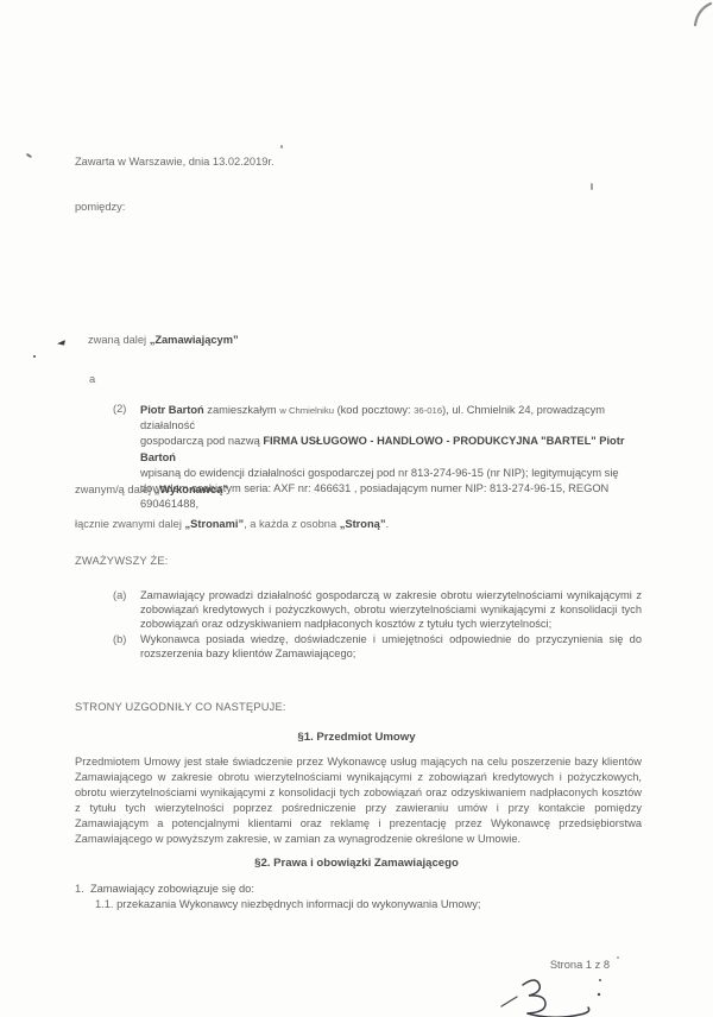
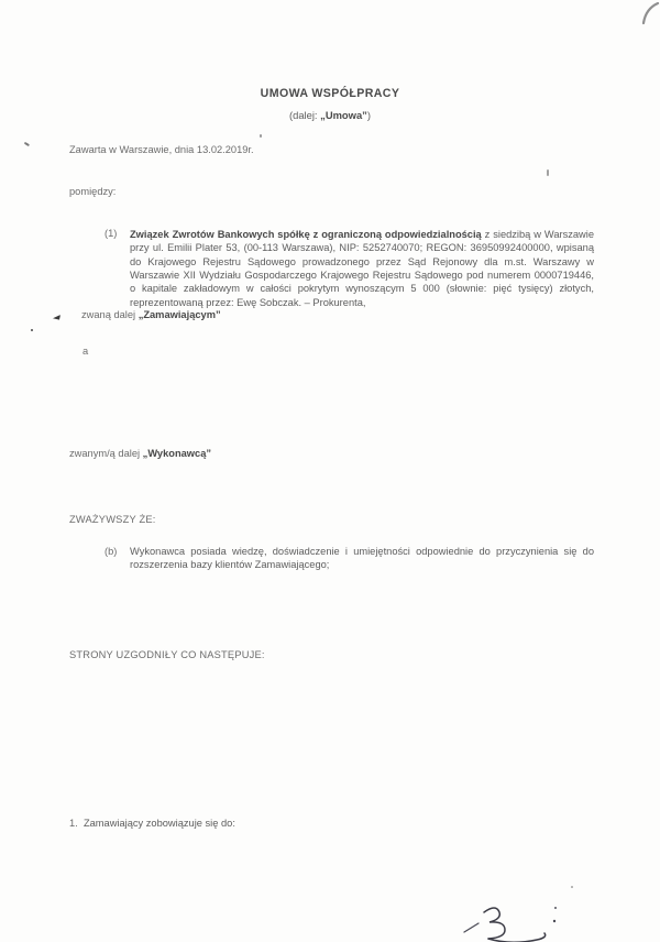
+ UMOWA WSPÓŁPRACY
+ (dalej: „Umowa”)
  Zawarta w Warszawie, dnia 13.02.2019r.
  pomiędzy:
+ (1)
+ Związek Zwrotów Bankowych spółkę z ograniczoną odpowiedzialnością z siedzibą w Warszawie przy ul. Emilii Plater 53, (00-113 Warszawa), NIP: 5252740070; REGON: 36950992400000, wpisaną do Krajowego Rejestru Sądowego prowadzonego przez Sąd Rejonowy dla m.st. Warszawy w Warszawie XII Wydziału Gospodarczego Krajowego Rejestru Sądowego pod numerem 0000719446, o kapitale zakładowym w całości pokrytym wynoszącym 5 000 (słownie: pięć tysięcy) złotych, reprezentowaną przez: Ewę Sobczak. – Prokurenta,
  zwaną dalej „Zamawiającym”
  a
- (2)
- Piotr Bartoń zamieszkałym w Chmielniku (kod pocztowy: 36-016), ul. Chmielnik 24, prowadzącym działalność
- gospodarczą pod nazwą FIRMA USŁUGOWO - HANDLOWO - PRODUKCYJNA "BARTEL" Piotr Bartoń
- wpisaną do ewidencji działalności gospodarczej pod nr 813-274-96-15 (nr NIP); legitymującym się
- dowodem osobistym seria: AXF nr: 466631 , posiadającym numer NIP: 813-274-96-15, REGON
- 690461488,
  zwanym/ą dalej „Wykonawcą”
- łącznie zwanymi dalej „Stronami”, a każda z osobna „Stroną”.
  ZWAŻYWSZY ŻE:
- (a)
- Zamawiający prowadzi działalność gospodarczą w zakresie obrotu wierzytelnościami wynikającymi z zobowiązań kredytowych i pożyczkowych, obrotu wierzytelnościami wynikającymi z konsolidacji tych zobowiązań oraz odzyskiwaniem nadpłaconych kosztów z tytułu tych wierzytelności;
  (b)
  Wykonawca posiada wiedzę, doświadczenie i umiejętności odpowiednie do przyczynienia się do rozszerzenia bazy klientów Zamawiającego;
  STRONY UZGODNIŁY CO NASTĘPUJE:
- §1. Przedmiot Umowy
- Przedmiotem Umowy jest stałe świadczenie przez Wykonawcę usług mających na celu poszerzenie bazy klientów Zamawiającego w zakresie obrotu wierzytelnościami wynikającymi z zobowiązań kredytowych i pożyczkowych, obrotu wierzytelnościami wynikającymi z konsolidacji tych zobowiązań oraz odzyskiwaniem nadpłaconych kosztów z tytułu tych wierzytelności poprzez pośredniczenie przy zawieraniu umów i przy kontakcie pomiędzy Zamawiającym a potencjalnymi klientami oraz reklamę i prezentację przez Wykonawcę przedsiębiorstwa Zamawiającego w powyższym zakresie, w zamian za wynagrodzenie określone w Umowie.
- §2. Prawa i obowiązki Zamawiającego
  1. Zamawiający zobowiązuje się do:
- 1.1. przekazania Wykonawcy niezbędnych informacji do wykonywania Umowy;
- Strona 1 z 8
